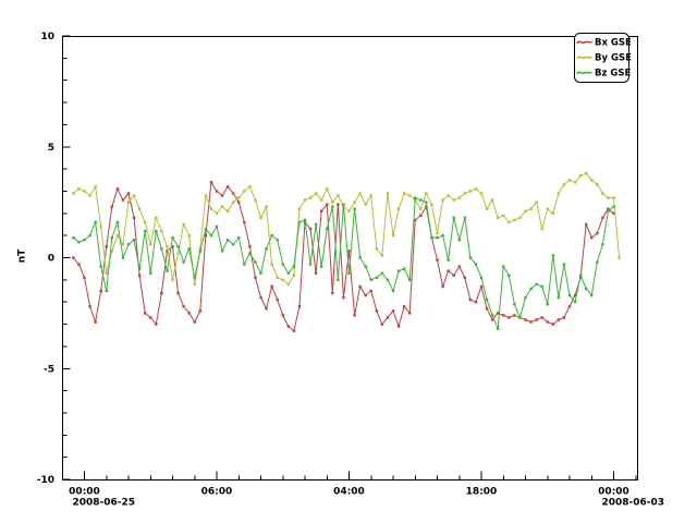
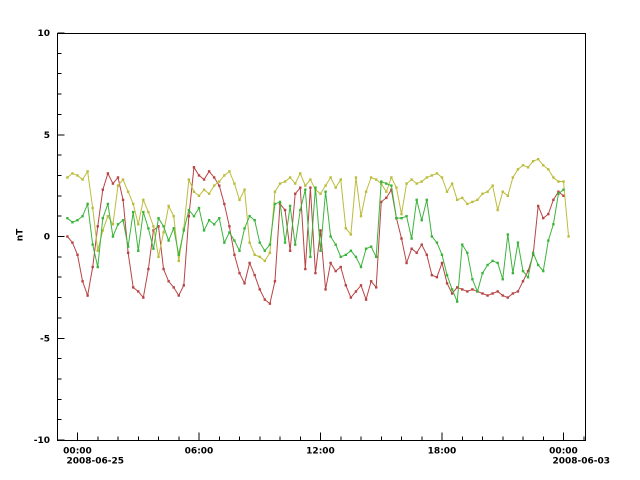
  10
  5
  0
  -5
  -10
  00:00
  2008-06-25
  06:00
- 04:00
+ 12:00
  18:00
  00:00
  2008-06-03
- Bx GSE
- By GSE
- Bz GSE
